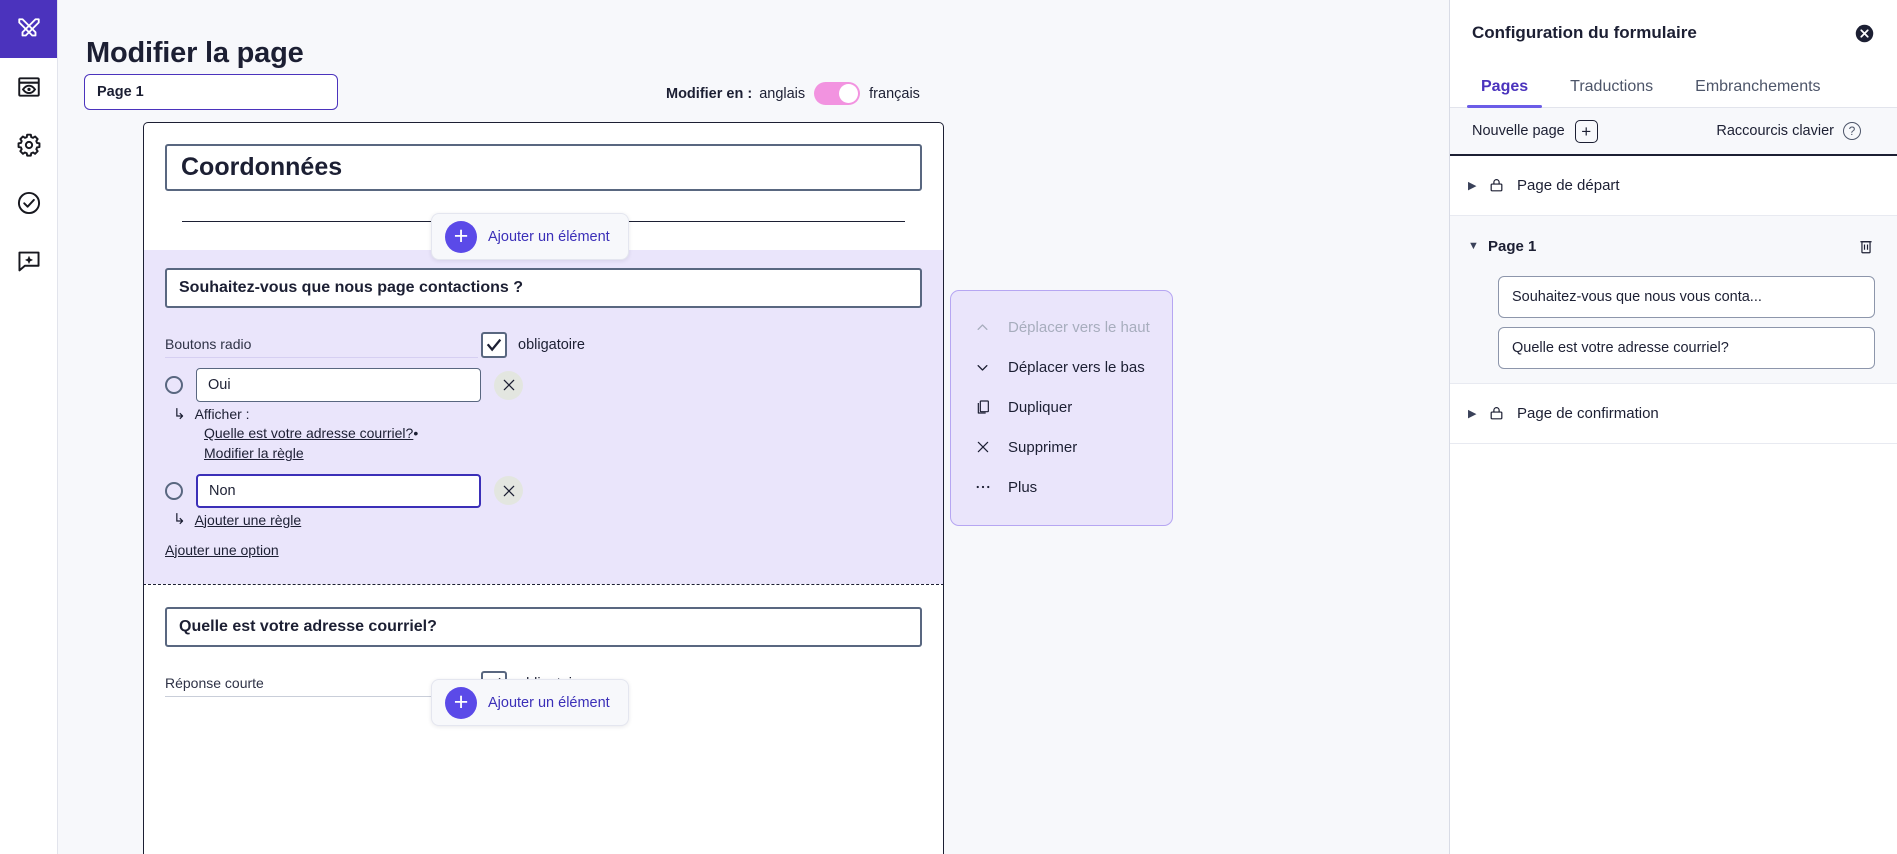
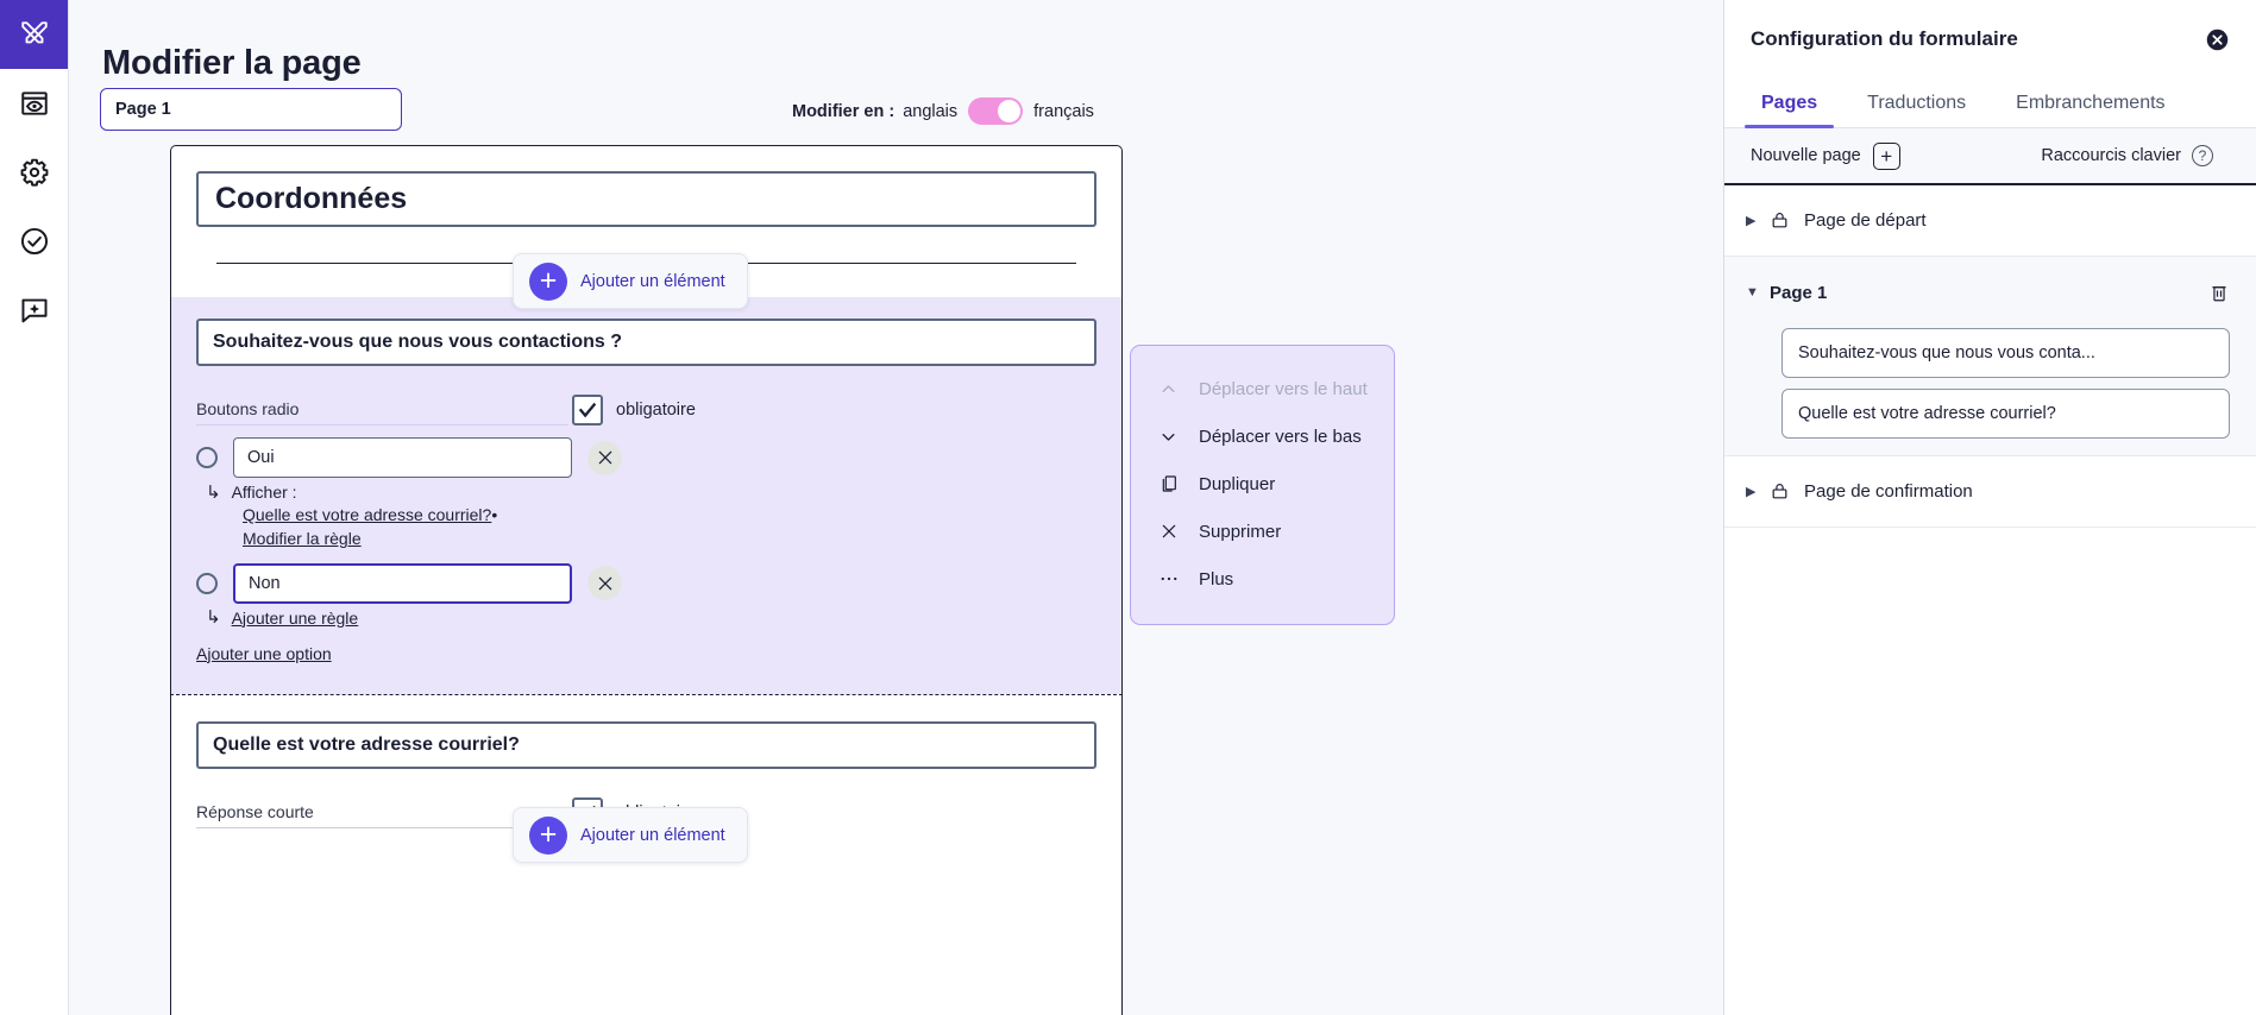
  Modifier la page
  Page 1
  Modifier en :
  anglais
  français
  Coordonnées
- Souhaitez-vous que nous page contactions ?
+ Souhaitez-vous que nous vous contactions ?
  Boutons radio
  obligatoire
  Oui
  ↳
  Afficher :
  Quelle est votre adresse courriel?•
  Modifier la règle
  Non
  ↳
  Ajouter une règle
  Ajouter une option
  Quelle est votre adresse courriel?
  Réponse courte
  +
  Ajouter un élément
  +
  Ajouter un élément
  Déplacer vers le haut
  Déplacer vers le bas
  Dupliquer
  Supprimer
  Plus
  Configuration du formulaire
  Pages
  Traductions
  Embranchements
  Nouvelle page
  +
  Raccourcis clavier
  ?
  ▶
  Page de départ
  ▼
  Page 1
  Souhaitez-vous que nous vous conta...
  Quelle est votre adresse courriel?
  ▶
  Page de confirmation
